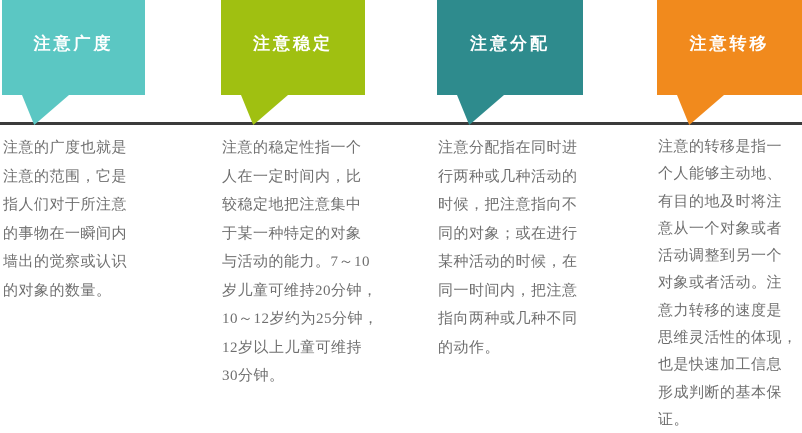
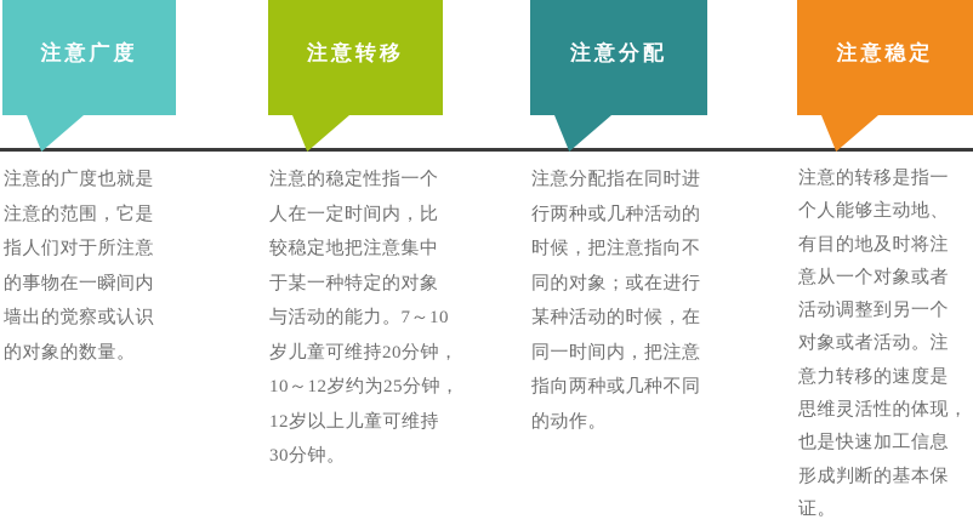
  注意广度
  注意的广度也就是
  注意的范围，它是
  指人们对于所注意
  的事物在一瞬间内
  墙出的觉察或认识
  的对象的数量。
- 注意稳定
+ 注意转移
  注意的稳定性指一个
  人在一定时间内，比
  较稳定地把注意集中
  于某一种特定的对象
  与活动的能力。7～10
  岁儿童可维持20分钟，
  10～12岁约为25分钟，
  12岁以上儿童可维持
  30分钟。
  注意分配
  注意分配指在同时进
  行两种或几种活动的
  时候，把注意指向不
  同的对象；或在进行
  某种活动的时候，在
  同一时间内，把注意
  指向两种或几种不同
  的动作。
- 注意转移
+ 注意稳定
  注意的转移是指一
  个人能够主动地、
  有目的地及时将注
  意从一个对象或者
  活动调整到另一个
  对象或者活动。注
  意力转移的速度是
  思维灵活性的体现，
  也是快速加工信息
  形成判断的基本保
  证。
